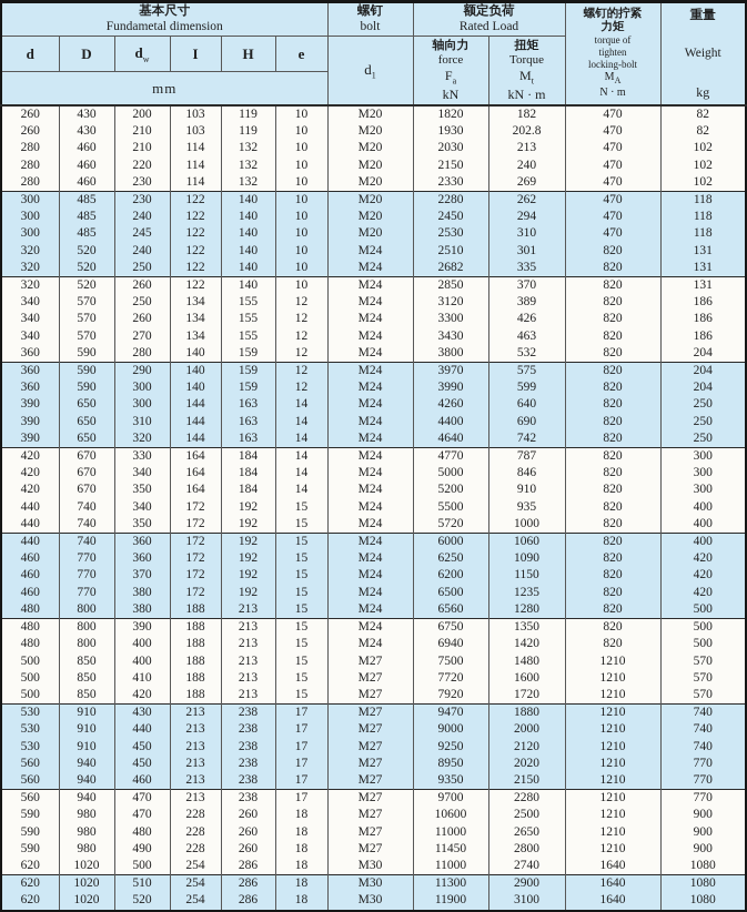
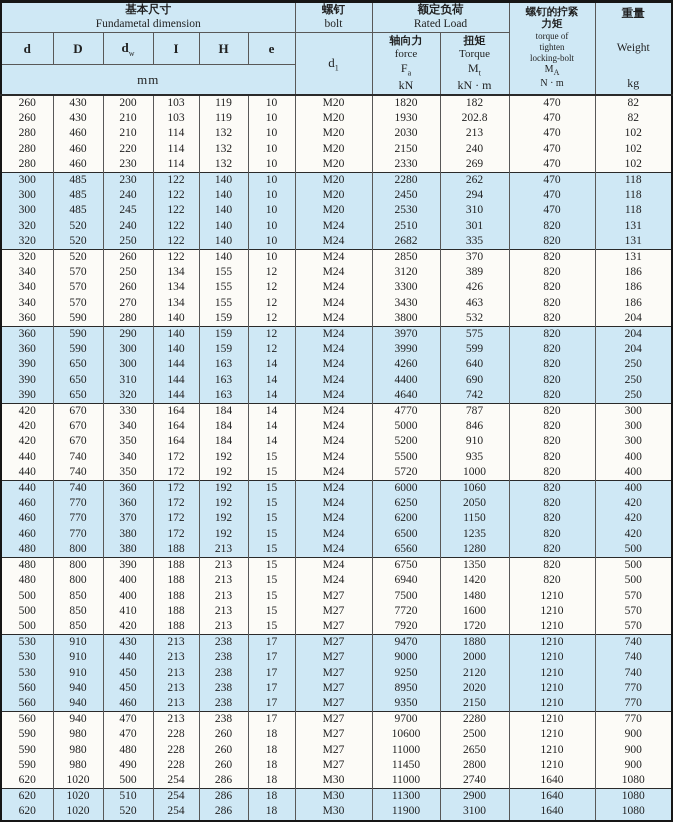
  基本尺寸 Fundametal dimension	螺钉 bolt	额定负荷 Rated Load	螺钉的拧紧 力矩 torque of tighten locking-bolt MA N · m	重量 Weight kg
  d	D	dw	I	H	e	d1	轴向力 force Fa kN	扭矩 Torque Mt kN · m
  mm
  260	430	200	103	119	10	M20	1820	182	470	82
  260	430	210	103	119	10	M20	1930	202.8	470	82
  280	460	210	114	132	10	M20	2030	213	470	102
  280	460	220	114	132	10	M20	2150	240	470	102
  280	460	230	114	132	10	M20	2330	269	470	102
  300	485	230	122	140	10	M20	2280	262	470	118
  300	485	240	122	140	10	M20	2450	294	470	118
  300	485	245	122	140	10	M20	2530	310	470	118
  320	520	240	122	140	10	M24	2510	301	820	131
  320	520	250	122	140	10	M24	2682	335	820	131
  320	520	260	122	140	10	M24	2850	370	820	131
  340	570	250	134	155	12	M24	3120	389	820	186
  340	570	260	134	155	12	M24	3300	426	820	186
  340	570	270	134	155	12	M24	3430	463	820	186
  360	590	280	140	159	12	M24	3800	532	820	204
  360	590	290	140	159	12	M24	3970	575	820	204
  360	590	300	140	159	12	M24	3990	599	820	204
  390	650	300	144	163	14	M24	4260	640	820	250
  390	650	310	144	163	14	M24	4400	690	820	250
  390	650	320	144	163	14	M24	4640	742	820	250
  420	670	330	164	184	14	M24	4770	787	820	300
  420	670	340	164	184	14	M24	5000	846	820	300
  420	670	350	164	184	14	M24	5200	910	820	300
  440	740	340	172	192	15	M24	5500	935	820	400
  440	740	350	172	192	15	M24	5720	1000	820	400
  440	740	360	172	192	15	M24	6000	1060	820	400
- 460	770	360	172	192	15	M24	6250	1090	820	420
+ 460	770	360	172	192	15	M24	6250	2050	820	420
  460	770	370	172	192	15	M24	6200	1150	820	420
  460	770	380	172	192	15	M24	6500	1235	820	420
  480	800	380	188	213	15	M24	6560	1280	820	500
  480	800	390	188	213	15	M24	6750	1350	820	500
  480	800	400	188	213	15	M24	6940	1420	820	500
  500	850	400	188	213	15	M27	7500	1480	1210	570
  500	850	410	188	213	15	M27	7720	1600	1210	570
  500	850	420	188	213	15	M27	7920	1720	1210	570
  530	910	430	213	238	17	M27	9470	1880	1210	740
  530	910	440	213	238	17	M27	9000	2000	1210	740
  530	910	450	213	238	17	M27	9250	2120	1210	740
  560	940	450	213	238	17	M27	8950	2020	1210	770
  560	940	460	213	238	17	M27	9350	2150	1210	770
  560	940	470	213	238	17	M27	9700	2280	1210	770
  590	980	470	228	260	18	M27	10600	2500	1210	900
  590	980	480	228	260	18	M27	11000	2650	1210	900
  590	980	490	228	260	18	M27	11450	2800	1210	900
  620	1020	500	254	286	18	M30	11000	2740	1640	1080
  620	1020	510	254	286	18	M30	11300	2900	1640	1080
  620	1020	520	254	286	18	M30	11900	3100	1640	1080
